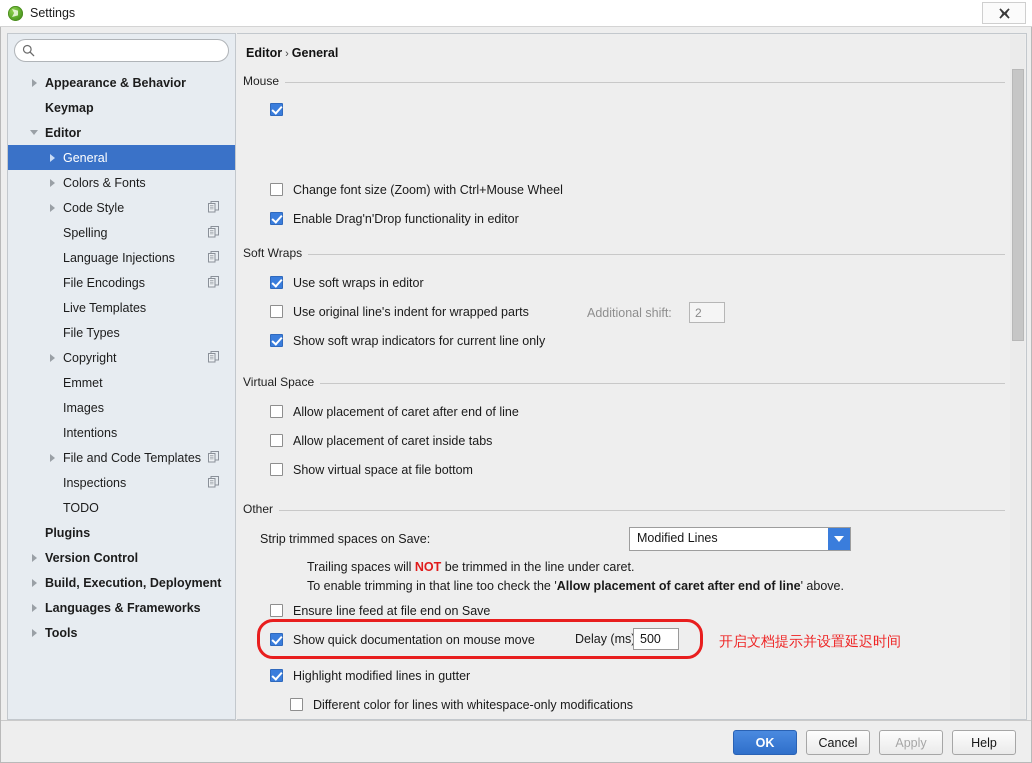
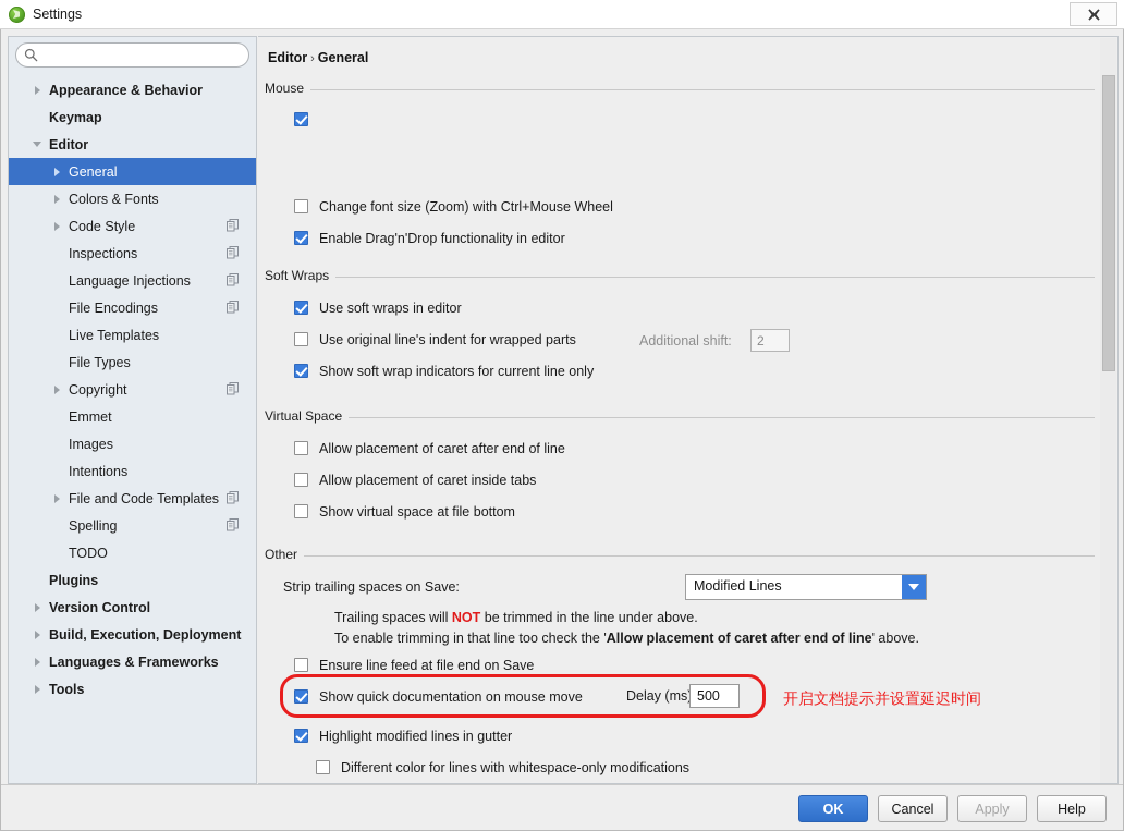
  Settings
  Appearance & Behavior
  Keymap
  Editor
  General
  Colors & Fonts
  Code Style
- Spelling
+ Inspections
  Language Injections
  File Encodings
  Live Templates
  File Types
  Copyright
  Emmet
  Images
  Intentions
  File and Code Templates
- Inspections
+ Spelling
  TODO
  Plugins
  Version Control
  Build, Execution, Deployment
  Languages & Frameworks
  Tools
  Editor › General
  Mouse
  Change font size (Zoom) with Ctrl+Mouse Wheel
  Enable Drag'n'Drop functionality in editor
  Soft Wraps
  Use soft wraps in editor
  Use original line's indent for wrapped parts
  Additional shift:
  2
  Show soft wrap indicators for current line only
  Virtual Space
  Allow placement of caret after end of line
  Allow placement of caret inside tabs
  Show virtual space at file bottom
  Other
- Strip trimmed spaces on Save:
+ Strip trailing spaces on Save:
  Modified Lines
- Trailing spaces will NOT be trimmed in the line under caret.
+ Trailing spaces will NOT be trimmed in the line under above.
  To enable trimming in that line too check the 'Allow placement of caret after end of line' above.
  Ensure line feed at file end on Save
  Show quick documentation on mouse move
  Delay (ms
  500
  开启文档提示并设置延迟时间
  Highlight modified lines in gutter
  Different color for lines with whitespace-only modifications
  OK
  Cancel
  Apply
  Help
